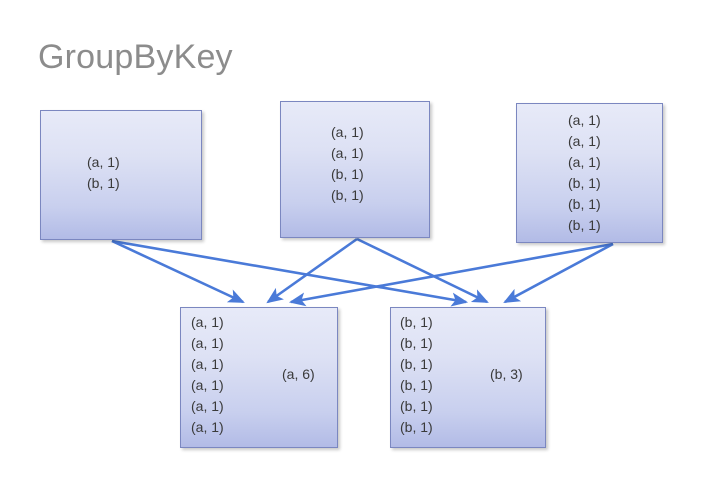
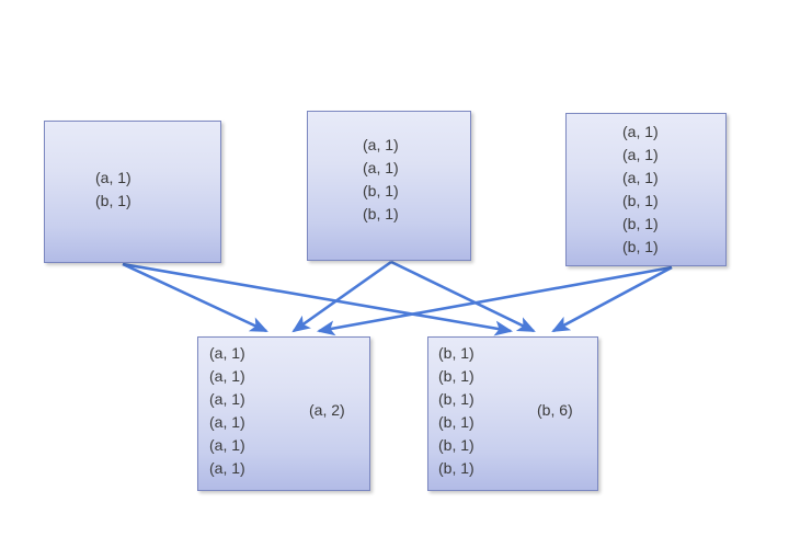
- GroupByKey
  (a, 1)
  (b, 1)
  (a, 1)
  (a, 1)
  (b, 1)
  (b, 1)
  (a, 1)
  (a, 1)
  (a, 1)
  (b, 1)
  (b, 1)
  (b, 1)
  (a, 1)
  (a, 1)
  (a, 1)
  (a, 1)
  (a, 1)
  (a, 1)
- (a, 6)
+ (a, 2)
  (b, 1)
  (b, 1)
  (b, 1)
  (b, 1)
  (b, 1)
  (b, 1)
- (b, 3)
+ (b, 6)
